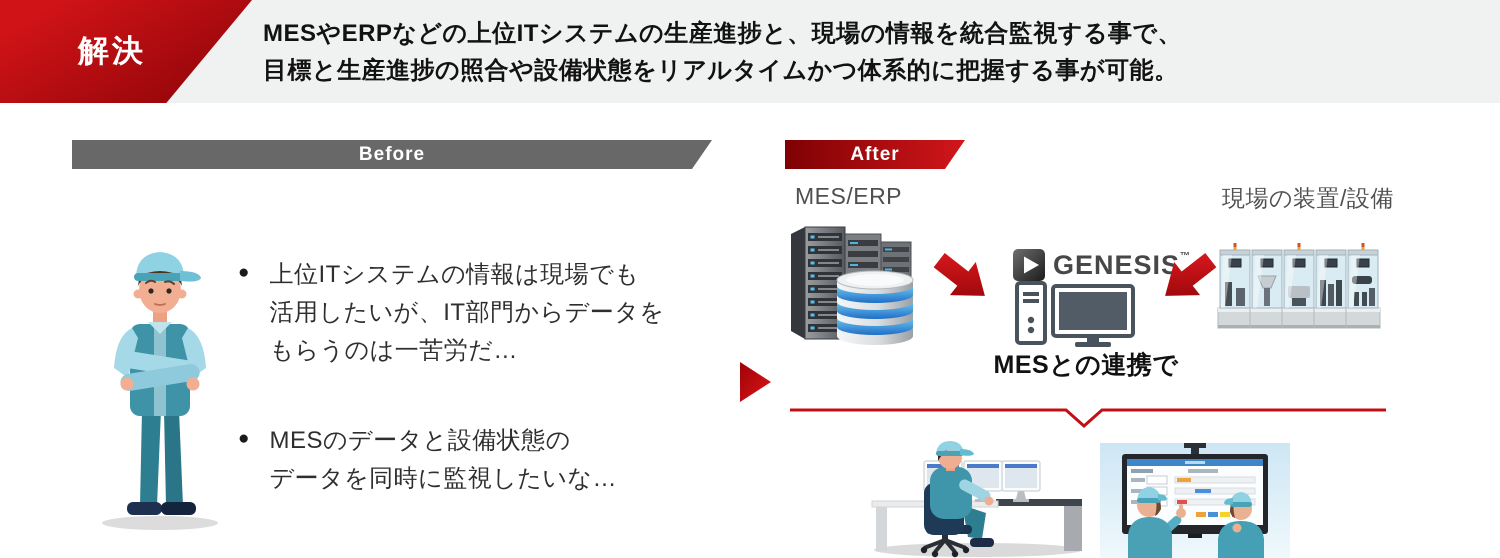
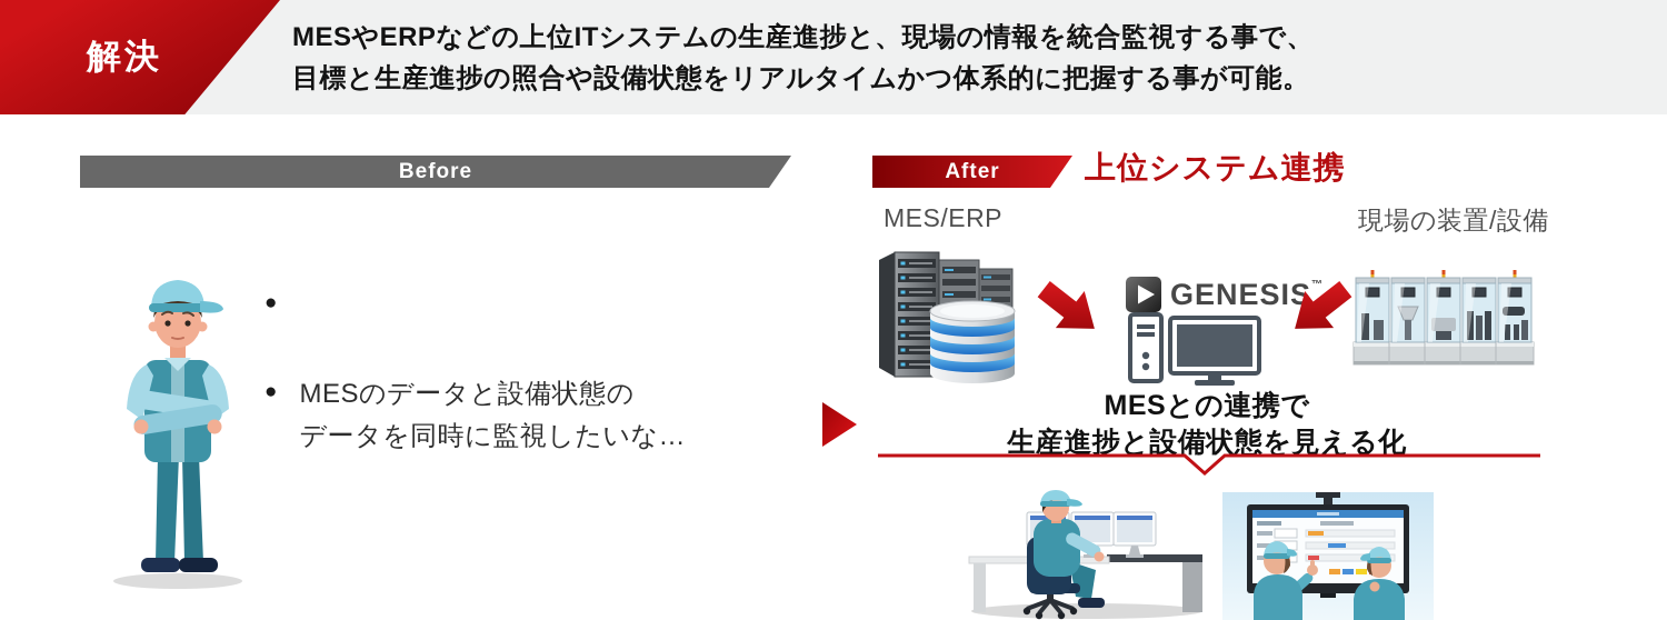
  解決
  MESやERPなどの上位ITシステムの生産進捗と、現場の情報を統合監視する事で、
  目標と生産進捗の照合や設備状態をリアルタイムかつ体系的に把握する事が可能。
  Before
  ●
- 上位ITシステムの情報は現場でも
- 活用したいが、IT部門からデータを
- もらうのは一苦労だ…
  ●
  MESのデータと設備状態の
  データを同時に監視したいな…
  After
+ 上位システム連携
  MES/ERP
  現場の装置/設備
  GENESIS
  ™
  MESとの連携で
+ 生産進捗と設備状態を見える化
